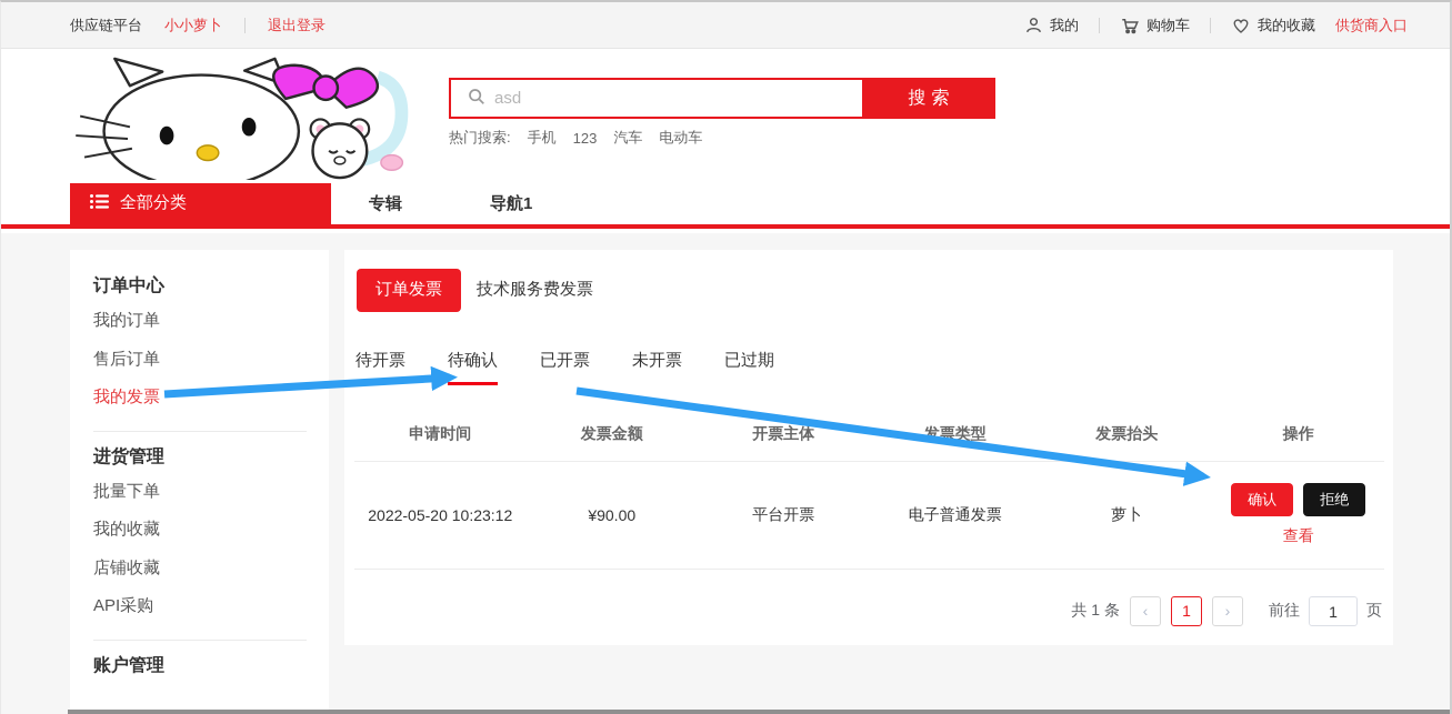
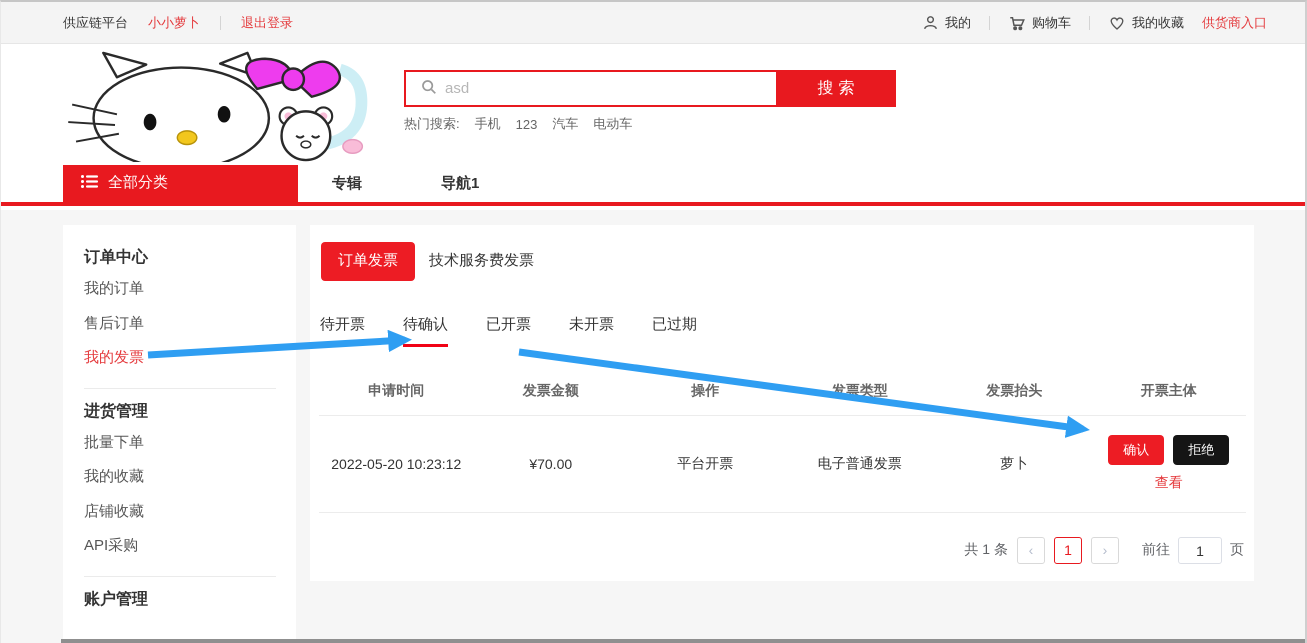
  供应链平台
  小小萝卜
  退出登录
  我的
  购物车
  我的收藏
  供货商入口
  asd
  搜索
  热门搜索:
  手机
  123
  汽车
  电动车
  全部分类
  专辑
  导航1
  订单中心
  我的订单
  售后订单
  我的发票
  进货管理
  批量下单
  我的收藏
  店铺收藏
  API采购
  账户管理
  订单发票
  技术服务费发票
  待开票
  待确认
  已开票
  未开票
  已过期
  申请时间
  发票金额
- 开票主体
+ 操作
  发票类型
  发票抬头
- 操作
+ 开票主体
  2022-05-20 10:23:12
- ¥90.00
+ ¥70.00
  平台开票
  电子普通发票
  萝卜
  确认
  拒绝
  查看
  共 1 条
  ‹
  1
  ›
  前往
  1
  页
